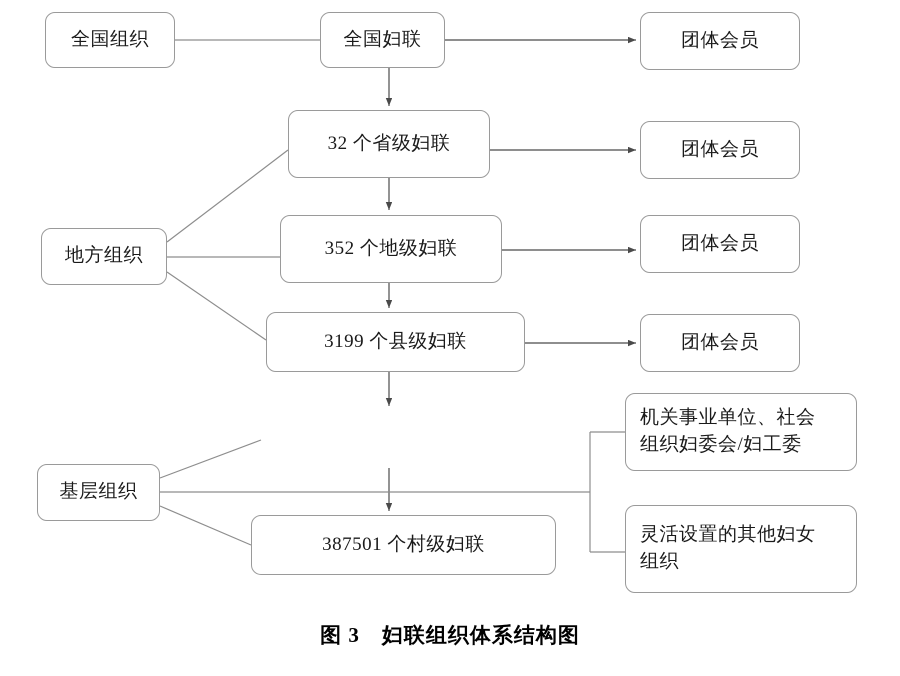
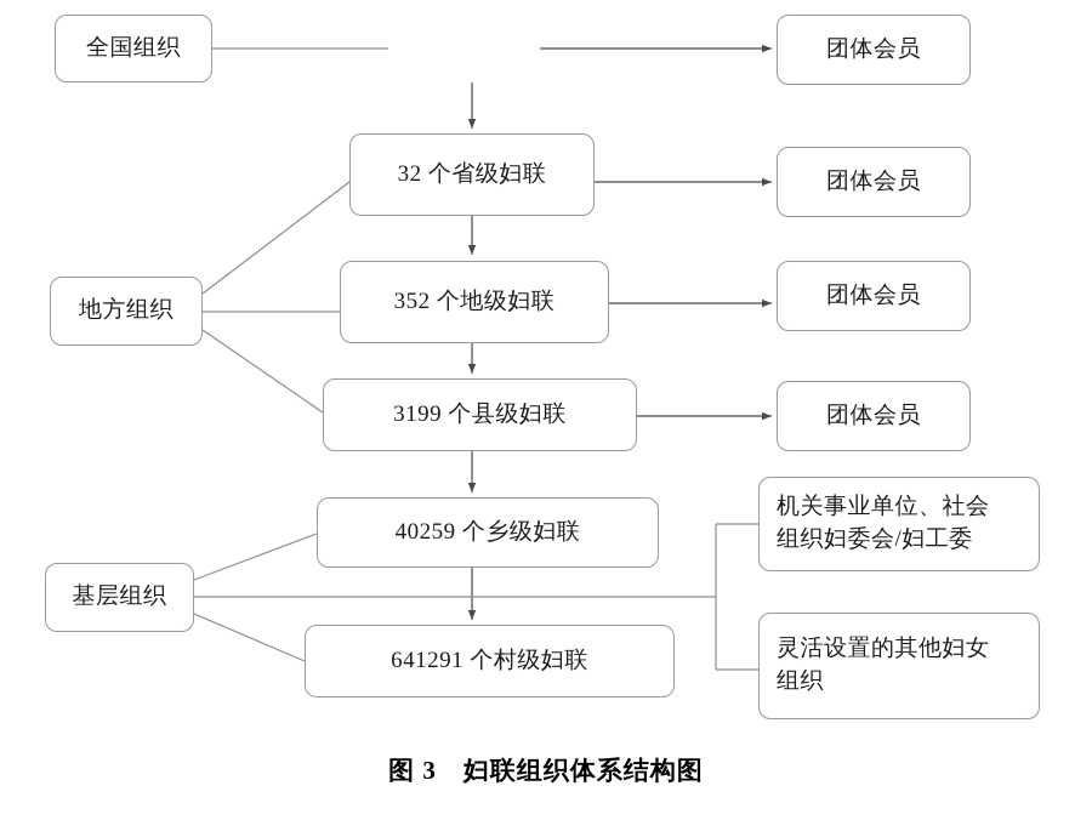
  全国组织
- 全国妇联
  团体会员
  32 个省级妇联
  团体会员
  地方组织
  352 个地级妇联
  团体会员
  3199 个县级妇联
  团体会员
+ 40259 个乡级妇联
  机关事业单位、社会
  组织妇委会/妇工委
  基层组织
- 387501 个村级妇联
+ 641291 个村级妇联
  灵活设置的其他妇女
  组织
  图 3 妇联组织体系结构图
